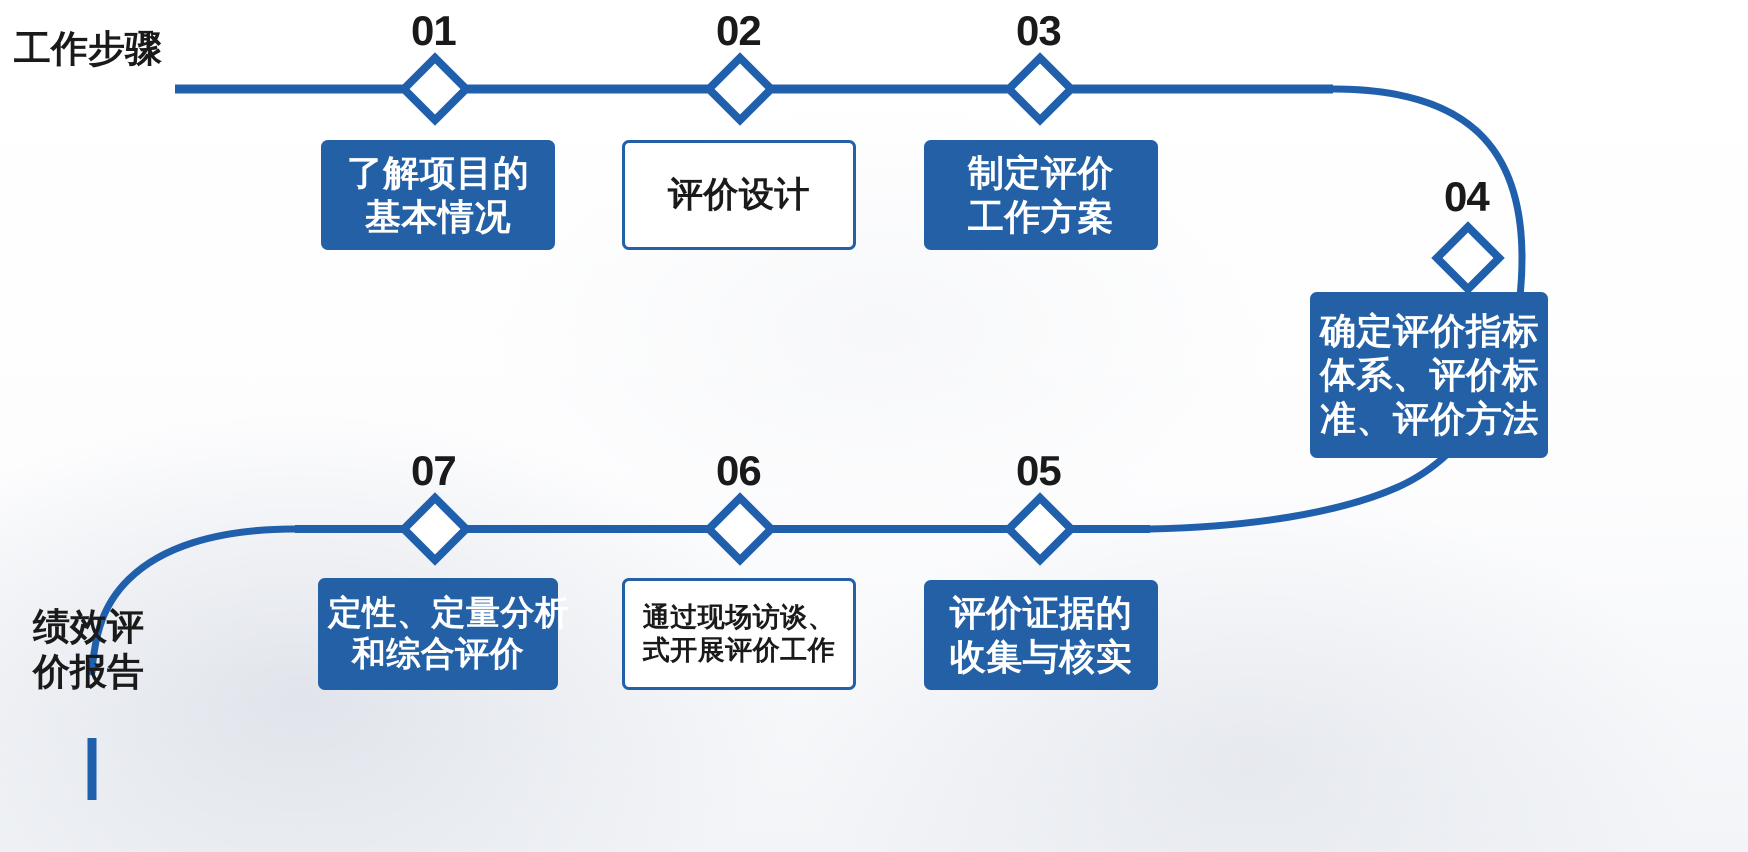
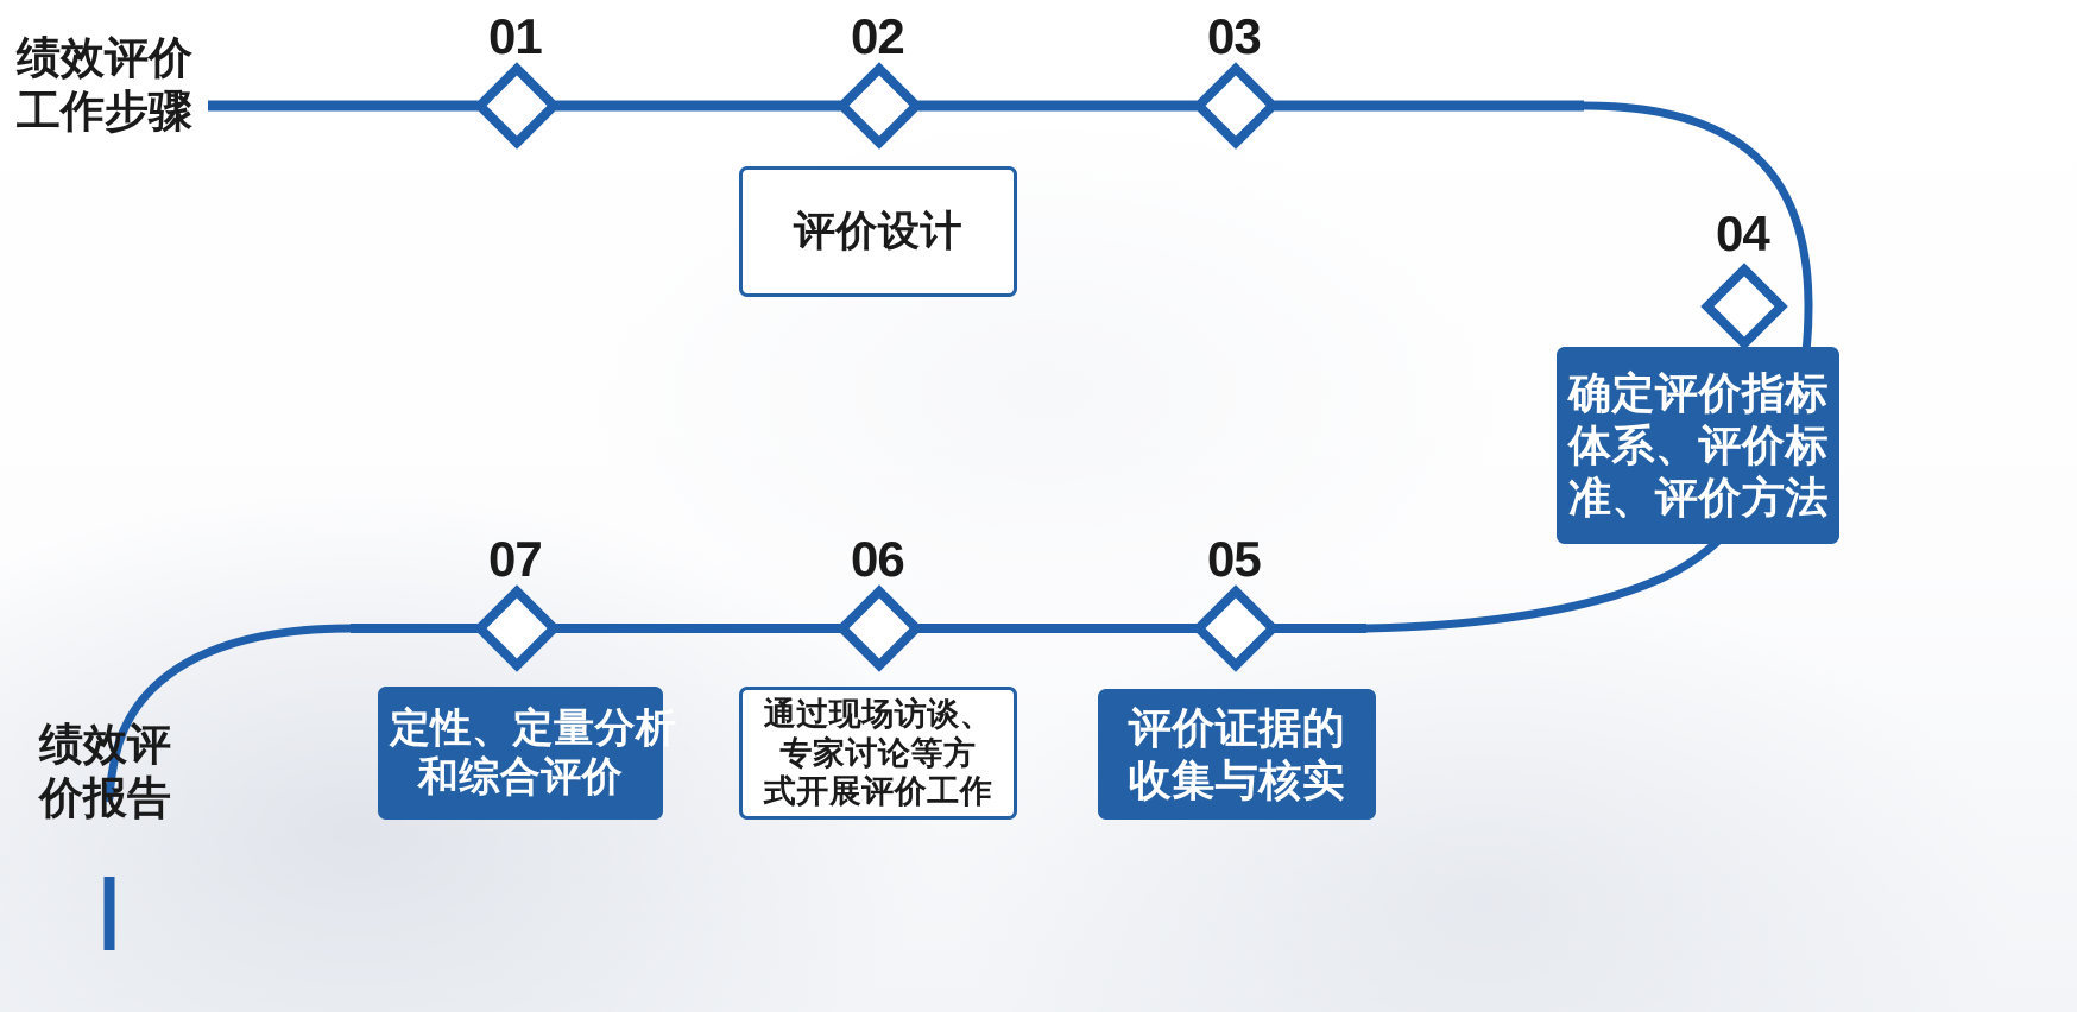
+ 绩效评价
  工作步骤
  绩效评
  价报告
  01
  02
  03
  04
  05
  06
  07
- 了解项目的
- 基本情况
  评价设计
- 制定评价
- 工作方案
  确定评价指标
  体系、评价标
  准、评价方法
  评价证据的
  收集与核实
  通过现场访谈、
+ 专家讨论等方
  式开展评价工作
  定性、定量分析
  和综合评价
